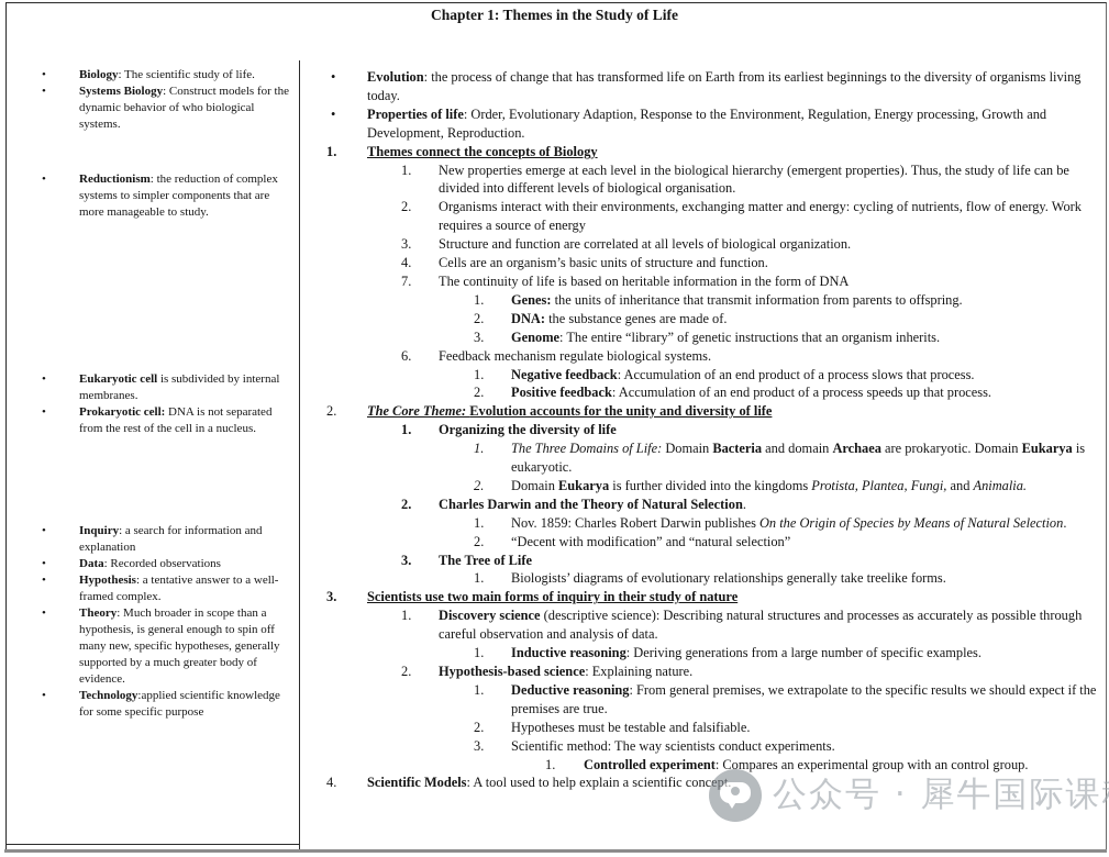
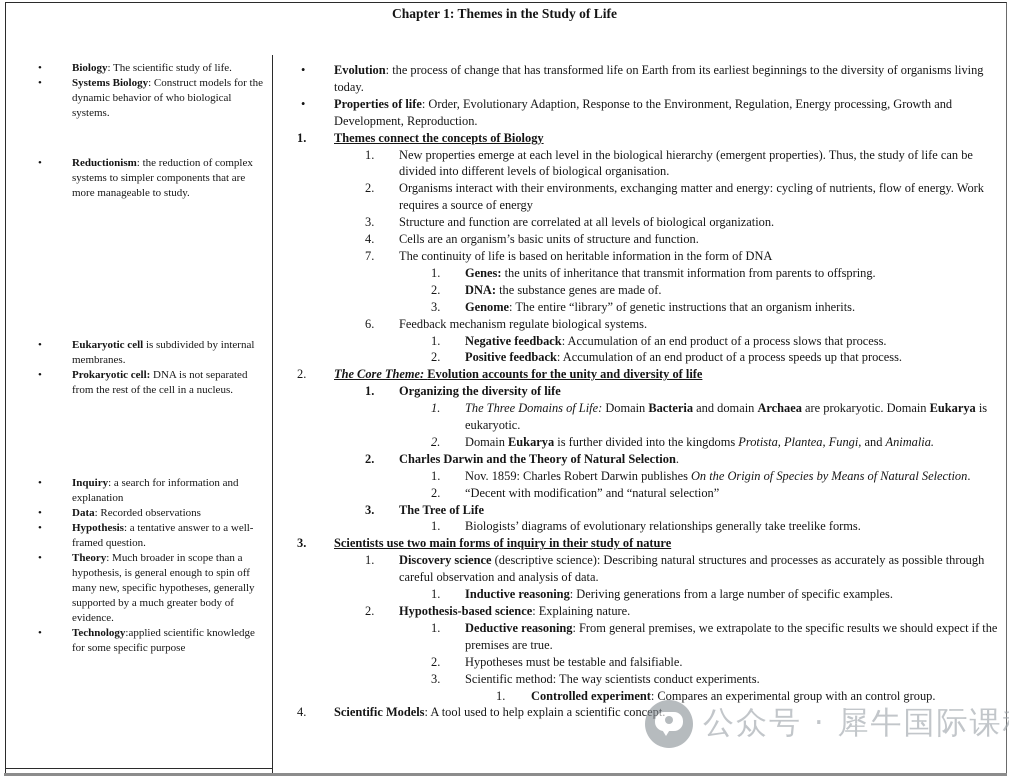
  Chapter 1: Themes in the Study of Life
  •
  Biology: The scientific study of life.
  •
  Systems Biology: Construct models for the dynamic behavior of who biological systems.
  •
  Reductionism: the reduction of complex systems to simpler components that are more manageable to study.
  •
  Eukaryotic cell is subdivided by internal membranes.
  •
  Prokaryotic cell: DNA is not separated from the rest of the cell in a nucleus.
  •
  Inquiry: a search for information and explanation
  •
  Data: Recorded observations
  •
- Hypothesis: a tentative answer to a well-framed complex.
+ Hypothesis: a tentative answer to a well-framed question.
  •
  Theory: Much broader in scope than a hypothesis, is general enough to spin off many new, specific hypotheses, generally supported by a much greater body of evidence.
  •
  Technology:applied scientific knowledge for some specific purpose
  •
  Evolution: the process of change that has transformed life on Earth from its earliest beginnings to the diversity of organisms living today.
  •
  Properties of life: Order, Evolutionary Adaption, Response to the Environment, Regulation, Energy processing, Growth and Development, Reproduction.
  1.
  Themes connect the concepts of Biology
  1.
  New properties emerge at each level in the biological hierarchy (emergent properties). Thus, the study of life can be divided into different levels of biological organisation.
  2.
  Organisms interact with their environments, exchanging matter and energy: cycling of nutrients, flow of energy. Work requires a source of energy
  3.
  Structure and function are correlated at all levels of biological organization.
  4.
  Cells are an organism’s basic units of structure and function.
  7.
  The continuity of life is based on heritable information in the form of DNA
  1.
  Genes: the units of inheritance that transmit information from parents to offspring.
  2.
  DNA: the substance genes are made of.
  3.
  Genome: The entire “library” of genetic instructions that an organism inherits.
  6.
  Feedback mechanism regulate biological systems.
  1.
  Negative feedback: Accumulation of an end product of a process slows that process.
  2.
  Positive feedback: Accumulation of an end product of a process speeds up that process.
  2.
  The Core Theme: Evolution accounts for the unity and diversity of life
  1.
  Organizing the diversity of life
  1.
  The Three Domains of Life: Domain Bacteria and domain Archaea are prokaryotic. Domain Eukarya is eukaryotic.
  2.
  Domain Eukarya is further divided into the kingdoms Protista, Plantea, Fungi, and Animalia.
  2.
  Charles Darwin and the Theory of Natural Selection.
  1.
  Nov. 1859: Charles Robert Darwin publishes On the Origin of Species by Means of Natural Selection.
  2.
  “Decent with modification” and “natural selection”
  3.
  The Tree of Life
  1.
  Biologists’ diagrams of evolutionary relationships generally take treelike forms.
  3.
  Scientists use two main forms of inquiry in their study of nature
  1.
  Discovery science (descriptive science): Describing natural structures and processes as accurately as possible through careful observation and analysis of data.
  1.
  Inductive reasoning: Deriving generations from a large number of specific examples.
  2.
  Hypothesis-based science: Explaining nature.
  1.
  Deductive reasoning: From general premises, we extrapolate to the specific results we should expect if the premises are true.
  2.
  Hypotheses must be testable and falsifiable.
  3.
  Scientific method: The way scientists conduct experiments.
  1.
  Controlled experiment: Compares an experimental group with an control group.
  4.
  Scientific Models: A tool used to help explain a scientific concept.
  公众号 · 犀牛国际课
